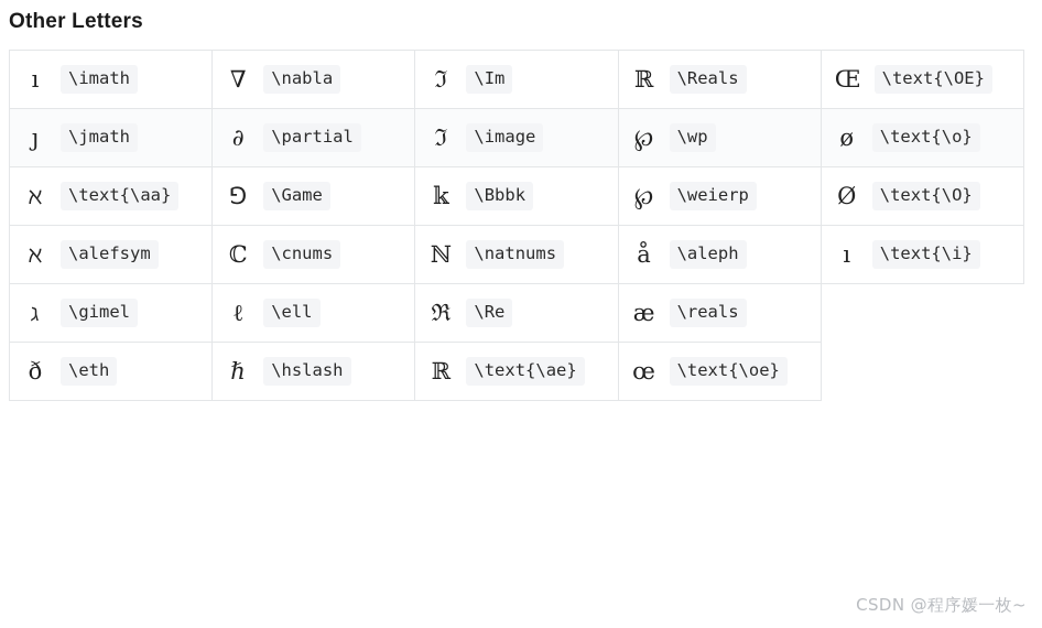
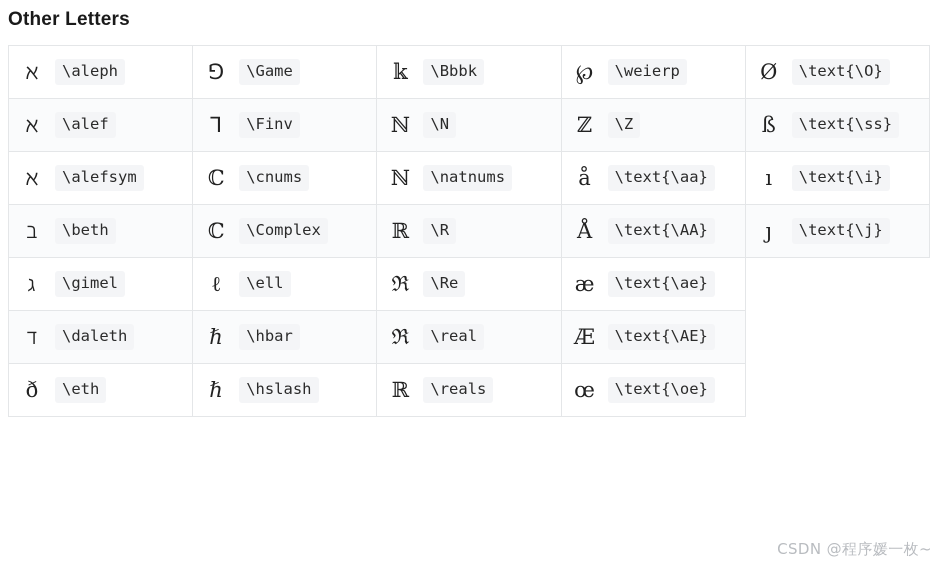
  Other Letters
- ı \imath	∇ \nabla	ℑ \Im	ℝ \Reals	Œ \text{\OE}
- ȷ \jmath	∂ \partial	ℑ \image	℘ \wp	ø \text{\o}
- ℵ \text{\aa}	⅁ \Game	𝕜 \Bbbk	℘ \weierp	Ø \text{\O}
+ ℵ \aleph	⅁ \Game	𝕜 \Bbbk	℘ \weierp	Ø \text{\O}
+ ℵ \alef	⅂ \Finv	ℕ \N	ℤ \Z	ß \text{\ss}
- ℵ \alefsym	ℂ \cnums	ℕ \natnums	å \aleph	ı \text{\i}
+ ℵ \alefsym	ℂ \cnums	ℕ \natnums	å \text{\aa}	ı \text{\i}
+ ℶ \beth	ℂ \Complex	ℝ \R	Å \text{\AA}	ȷ \text{\j}
- ℷ \gimel	ℓ \ell	ℜ \Re	æ \reals
+ ℷ \gimel	ℓ \ell	ℜ \Re	æ \text{\ae}
+ ℸ \daleth	ℏ \hbar	ℜ \real	Æ \text{\AE}
- ð \eth	ℏ \hslash	ℝ \text{\ae}	œ \text{\oe}
+ ð \eth	ℏ \hslash	ℝ \reals	œ \text{\oe}
  CSDN @程序媛一枚~
